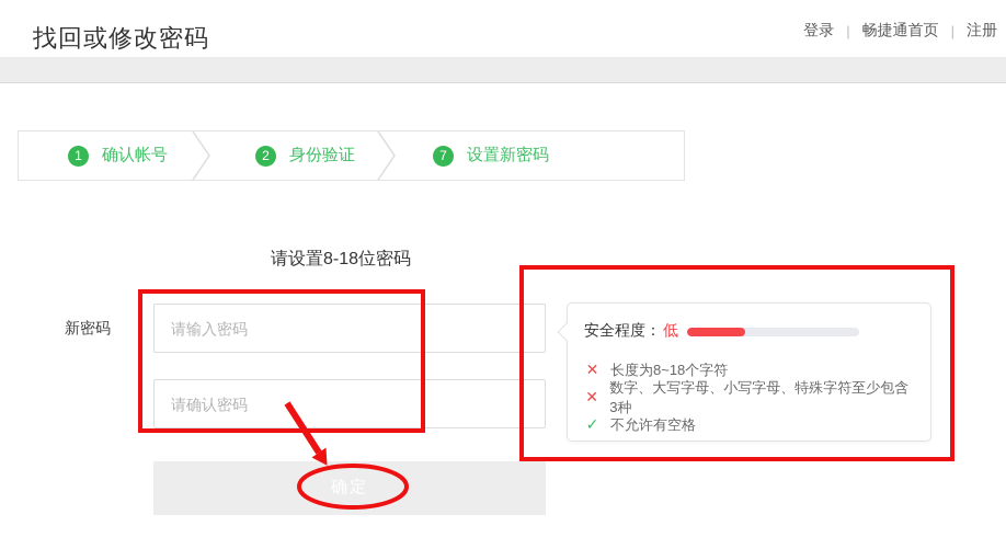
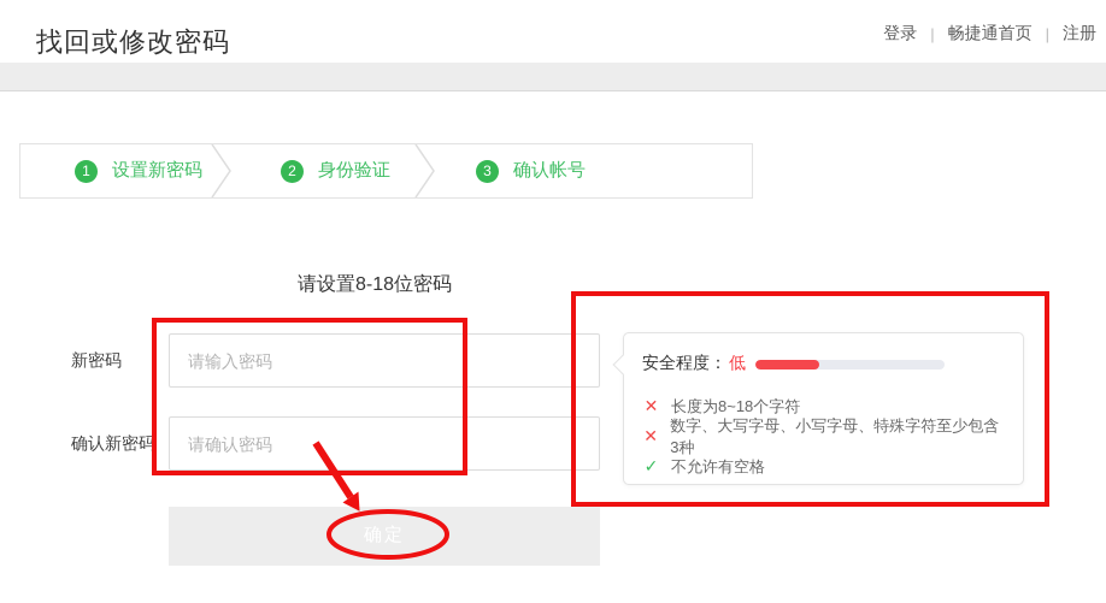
  找回或修改密码
  登录
  |
  畅捷通首页
  |
  注册
  1
- 确认帐号
+ 设置新密码
  2
  身份验证
- 7
+ 3
- 设置新密码
+ 确认帐号
  请设置8-18位密码
  新密码
  请输入密码
+ 确认新密码
  请确认密码
  安全程度：
  低
  ✕
  长度为8~18个字符
  ✕
  数字、大写字母、小写字母、特殊字符至少包含3种
  ✓
  不允许有空格
